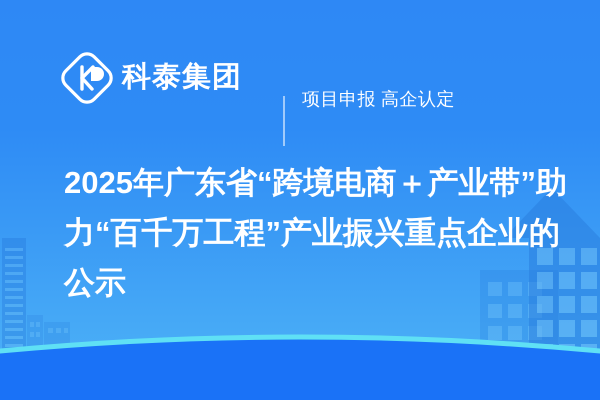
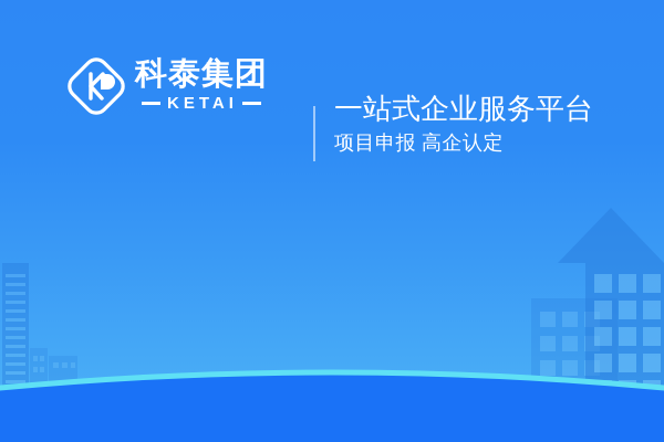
  科泰集团
+ KETAI
+ 一站式企业服务平台
  项目申报 高企认定
- 2025年广东省“跨境电商＋产业带”助力“百千万工程”产业振兴重点企业的公示
